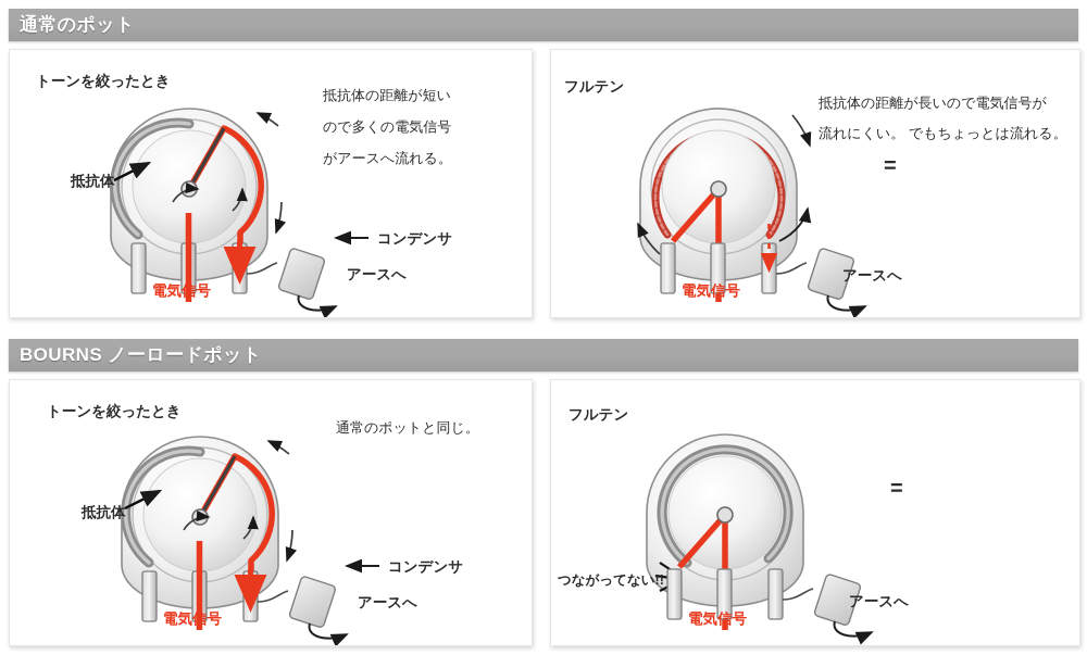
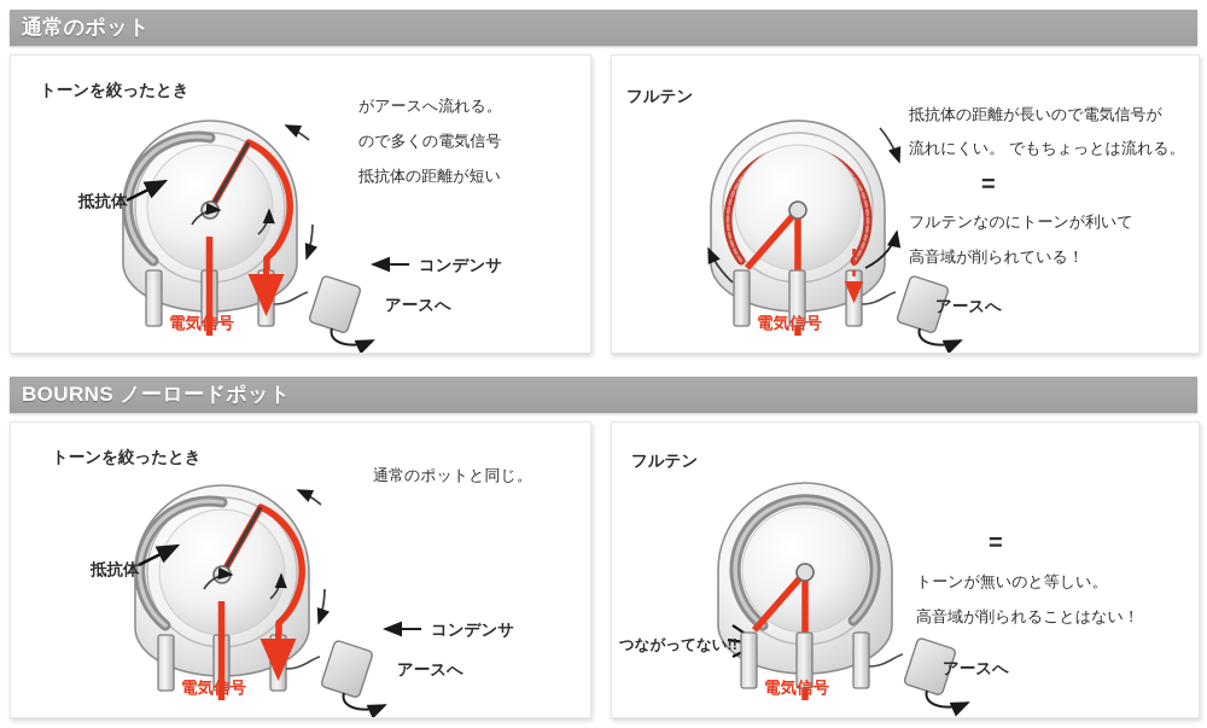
  通常のポット
  トーンを絞ったとき
  抵抗体
  コンデンサ
  アースへ
  電気信号
- 抵抗体の距離が短い
+ がアースへ流れる。
  ので多くの電気信号
- がアースへ流れる。
+ 抵抗体の距離が短い
  フルテン
  アースへ
  電気信号
  抵抗体の距離が長いので電気信号が
  流れにくい。 でもちょっとは流れる。
  =
+ フルテンなのにトーンが利いて
+ 高音域が削られている！
  BOURNS ノーロードポット
  トーンを絞ったとき
  抵抗体
  コンデンサ
  アースへ
  電気信号
  通常のポットと同じ。
  フルテン
  つながってない!!
  アースへ
  電気信号
  =
+ トーンが無いのと等しい。
+ 高音域が削られることはない！
